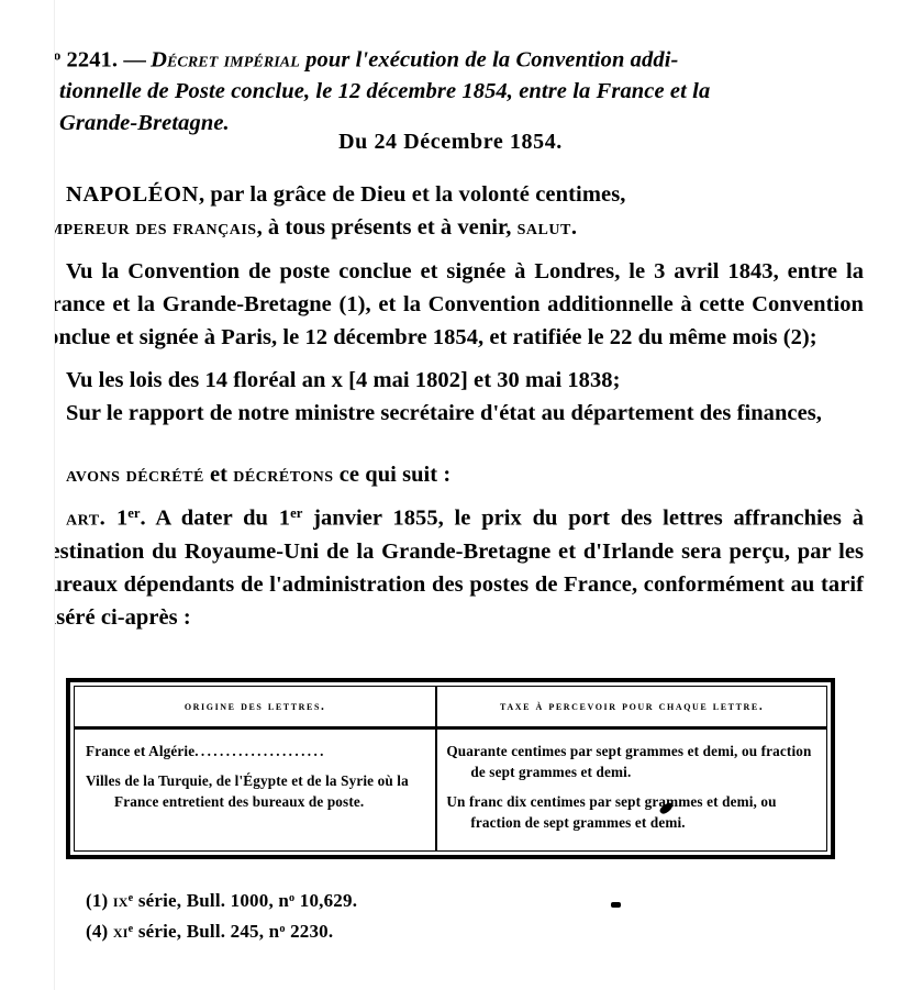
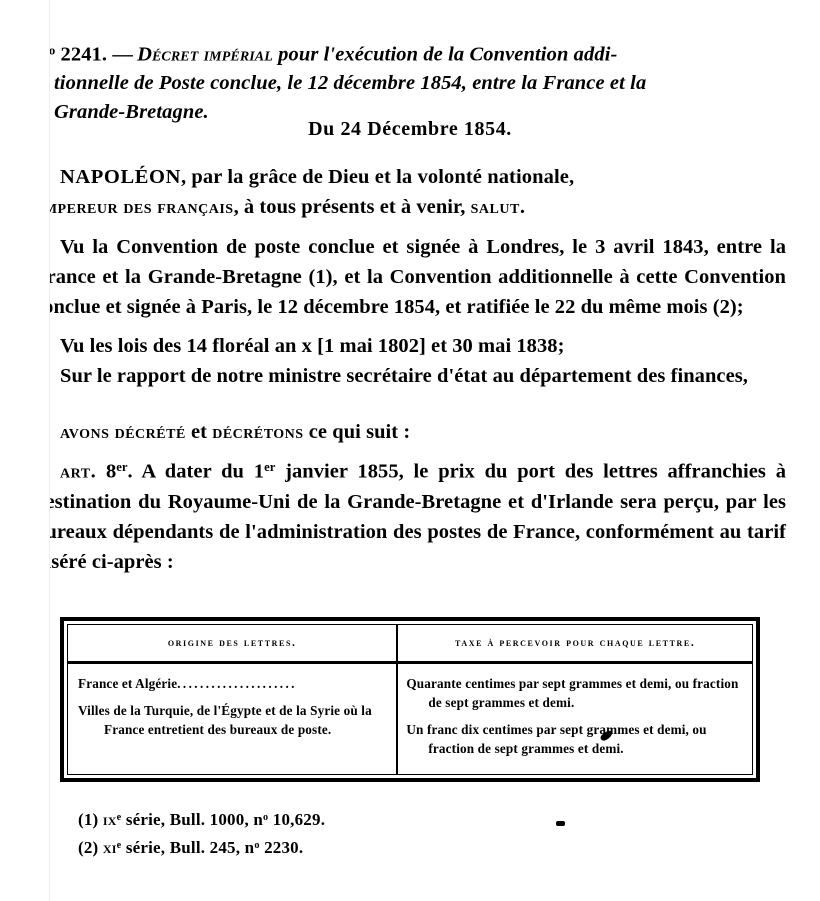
  o 2241. — Décret impérial pour l'exécution de la Convention addi-
  tionnelle de Poste conclue, le 12 décembre 1854, entre la France et la
  Grande-Bretagne.
  Du 24 Décembre 1854.
- NAPOLÉON, par la grâce de Dieu et la volonté centimes,
+ NAPOLÉON, par la grâce de Dieu et la volonté nationale,
  mpereur des français, à tous présents et à venir, salut.
  Vu la Convention de poste conclue et signée à Londres, le 3 avril 1843, entre la rance et la Grande-Bretagne (1), et la Convention additionnelle à cette Convention nclue et signée à Paris, le 12 décembre 1854, et ratifiée le 22 du même mois (2);
- Vu les lois des 14 floréal an x [4 mai 1802] et 30 mai 1838;
+ Vu les lois des 14 floréal an x [1 mai 1802] et 30 mai 1838;
  Sur le rapport de notre ministre secrétaire d'état au département des finances,
  avons décrété et décrétons ce qui suit :
- art. 1er. A dater du 1er janvier 1855, le prix du port des lettres affranchies à estination du Royaume-Uni de la Grande-Bretagne et d'Irlande sera perçu, par les ureaux dépendants de l'administration des postes de France, conformément au tarif séré ci-après :
+ art. 8er. A dater du 1er janvier 1855, le prix du port des lettres affranchies à estination du Royaume-Uni de la Grande-Bretagne et d'Irlande sera perçu, par les ureaux dépendants de l'administration des postes de France, conformément au tarif séré ci-après :
  origine des lettres.
  France et Algérie.....................
  Villes de la Turquie, de l'Égypte et de la Syrie où la France entretient des bureaux de poste.
  taxe à percevoir pour chaque lettre.
  Quarante centimes par sept grammes et demi, ou fraction de sept grammes et demi.
  Un franc dix centimes par sept grammes et demi, ou fraction de sept grammes et demi.
  (1) ixe série, Bull. 1000, no 10,629.
- (4) xie série, Bull. 245, no 2230.
+ (2) xie série, Bull. 245, no 2230.
